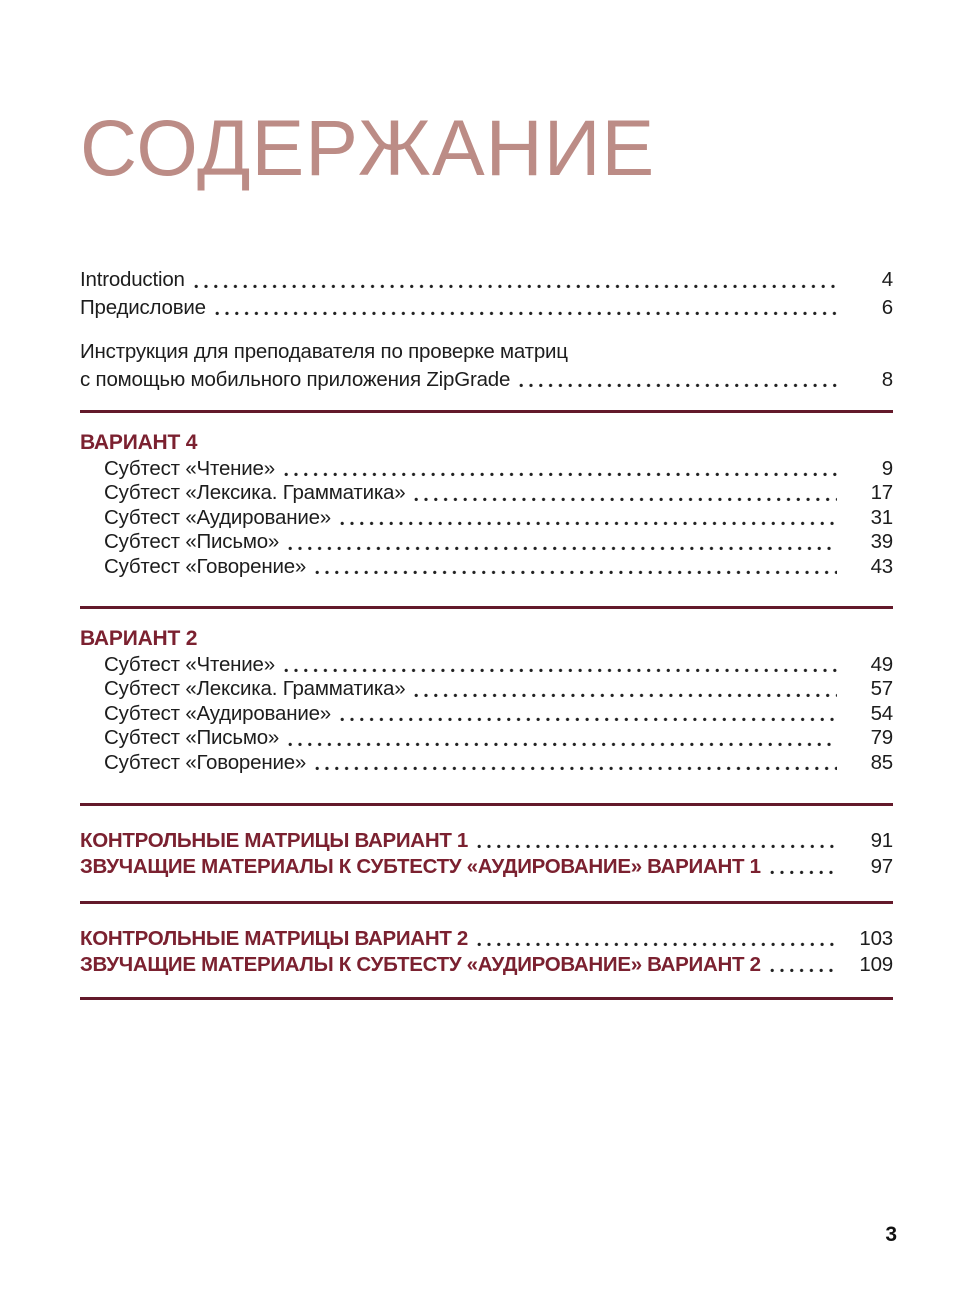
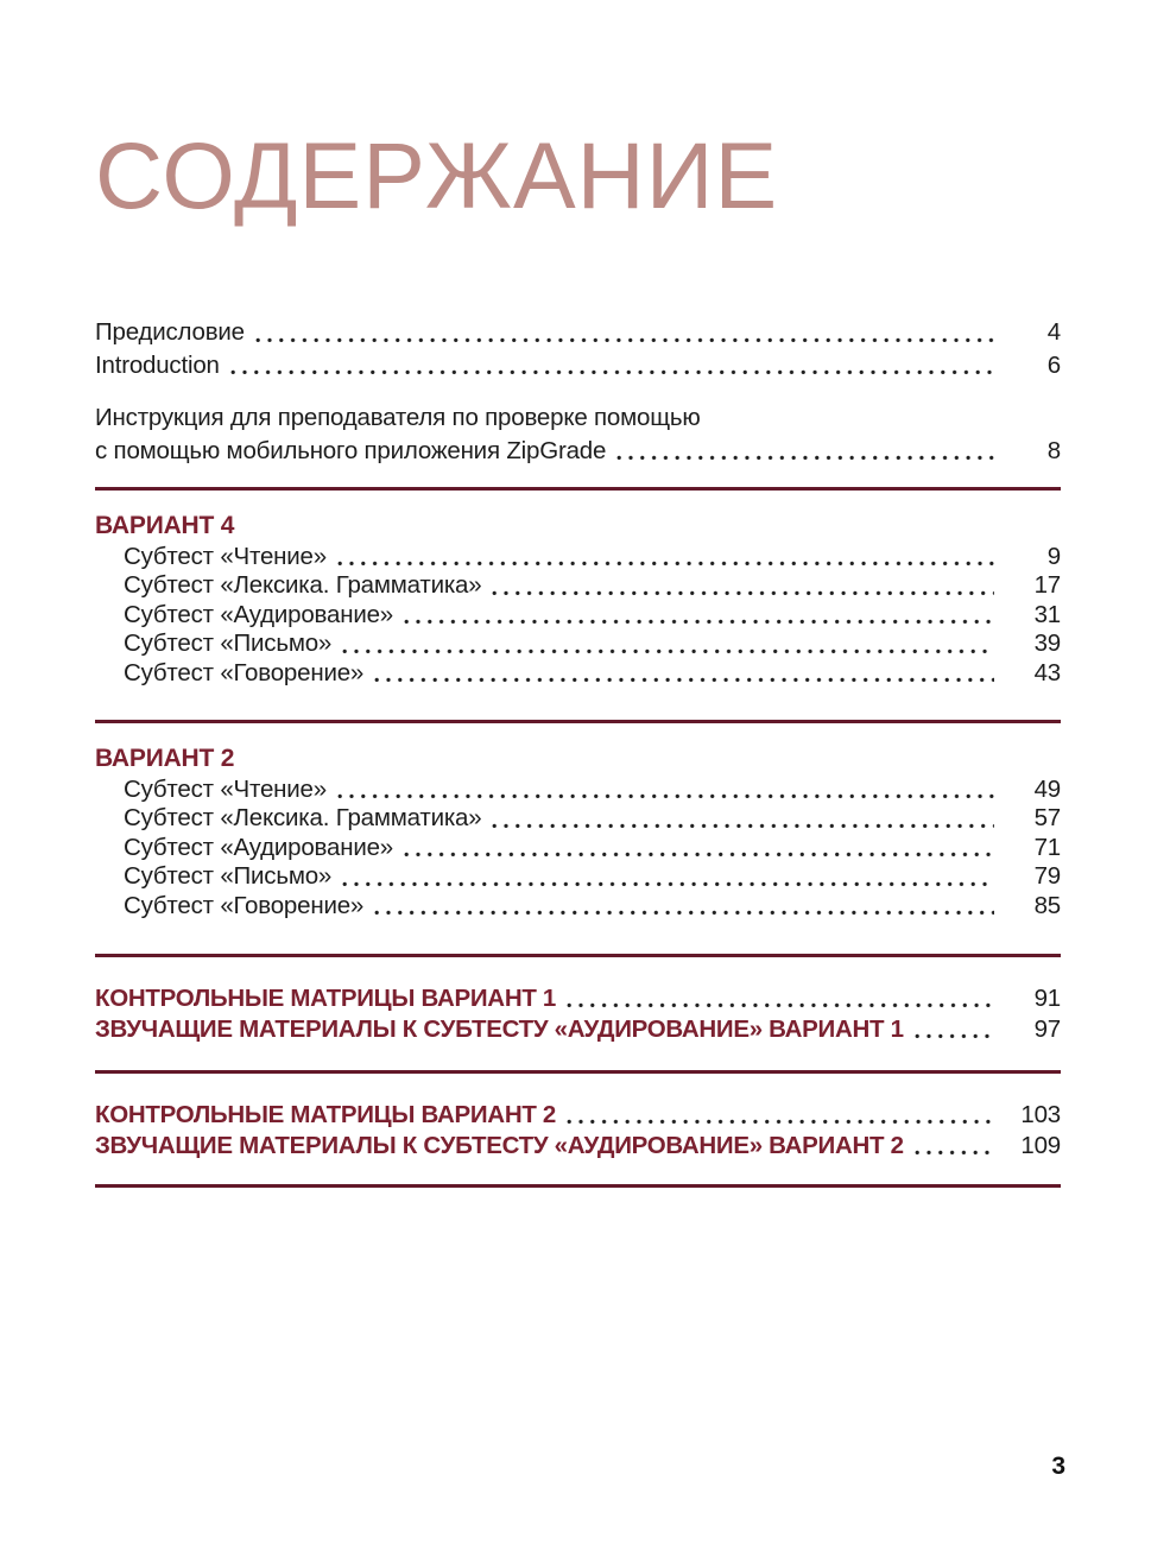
  СОДЕРЖАНИЕ
- Introduction
+ Предисловие
  4
- Предисловие
+ Introduction
  6
- Инструкция для преподавателя по проверке матриц
+ Инструкция для преподавателя по проверке помощью
  с помощью мобильного приложения ZipGrade
  8
  ВАРИАНТ 4
  Субтест «Чтение»
  9
  Субтест «Лексика. Грамматика»
  17
  Субтест «Аудирование»
  31
  Субтест «Письмо»
  39
  Субтест «Говорение»
  43
  ВАРИАНТ 2
  Субтест «Чтение»
  49
  Субтест «Лексика. Грамматика»
  57
  Субтест «Аудирование»
- 54
+ 71
  Субтест «Письмо»
  79
  Субтест «Говорение»
  85
  КОНТРОЛЬНЫЕ МАТРИЦЫ ВАРИАНТ 1
  91
  ЗВУЧАЩИЕ МАТЕРИАЛЫ К СУБТЕСТУ «АУДИРОВАНИЕ» ВАРИАНТ 1
  97
  КОНТРОЛЬНЫЕ МАТРИЦЫ ВАРИАНТ 2
  103
  ЗВУЧАЩИЕ МАТЕРИАЛЫ К СУБТЕСТУ «АУДИРОВАНИЕ» ВАРИАНТ 2
  109
  3
